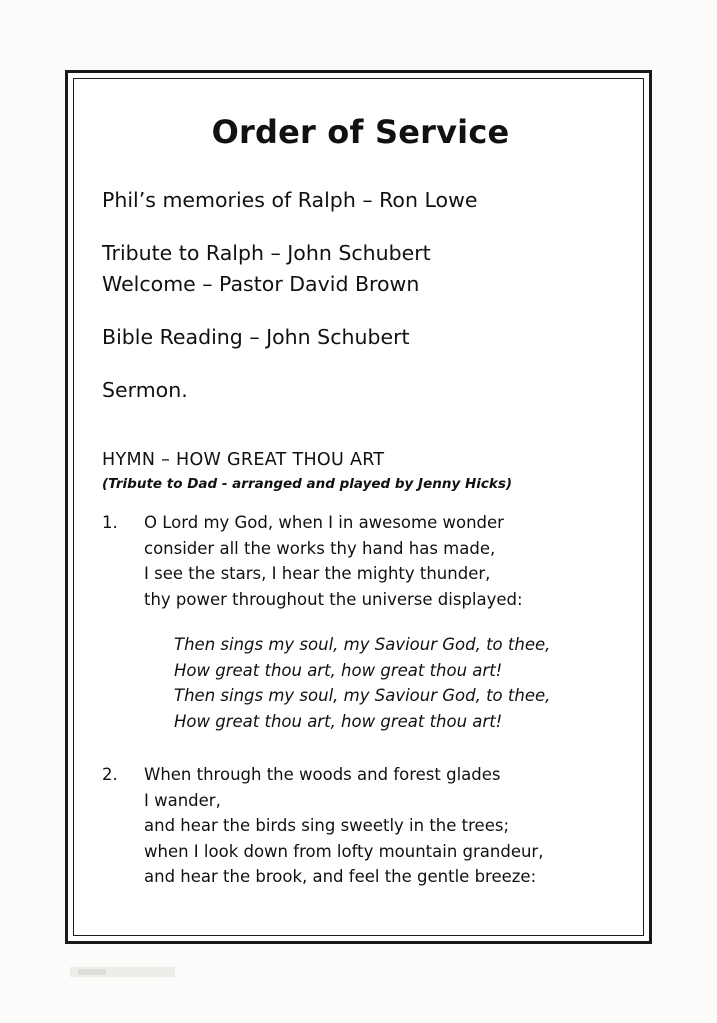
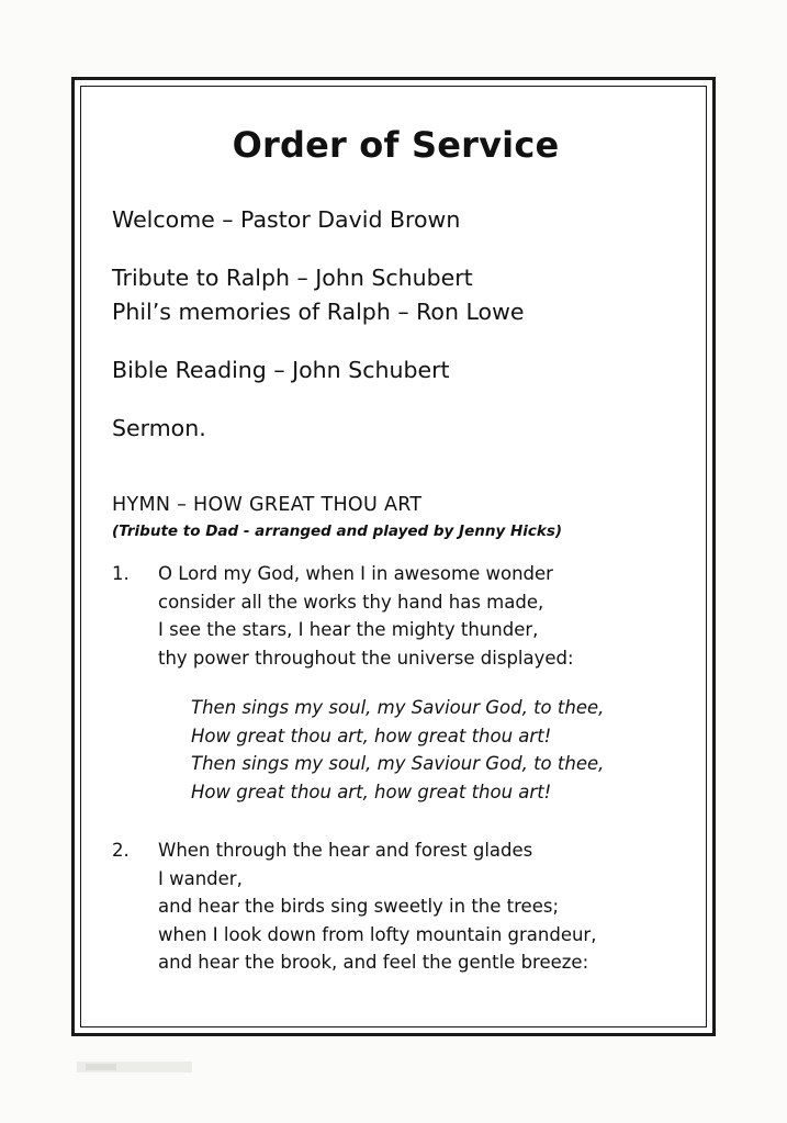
  Order of Service
- Phil’s memories of Ralph – Ron Lowe
+ Welcome – Pastor David Brown
  Tribute to Ralph – John Schubert
- Welcome – Pastor David Brown
+ Phil’s memories of Ralph – Ron Lowe
  Bible Reading – John Schubert
  Sermon.
  HYMN – HOW GREAT THOU ART
  (Tribute to Dad - arranged and played by Jenny Hicks)
  1.
  O Lord my God, when I in awesome wonder
  consider all the works thy hand has made,
  I see the stars, I hear the mighty thunder,
  thy power throughout the universe displayed:
  Then sings my soul, my Saviour God, to thee,
  How great thou art, how great thou art!
  Then sings my soul, my Saviour God, to thee,
  How great thou art, how great thou art!
  2.
- When through the woods and forest glades
+ When through the hear and forest glades
  I wander,
  and hear the birds sing sweetly in the trees;
  when I look down from lofty mountain grandeur,
  and hear the brook, and feel the gentle breeze:
